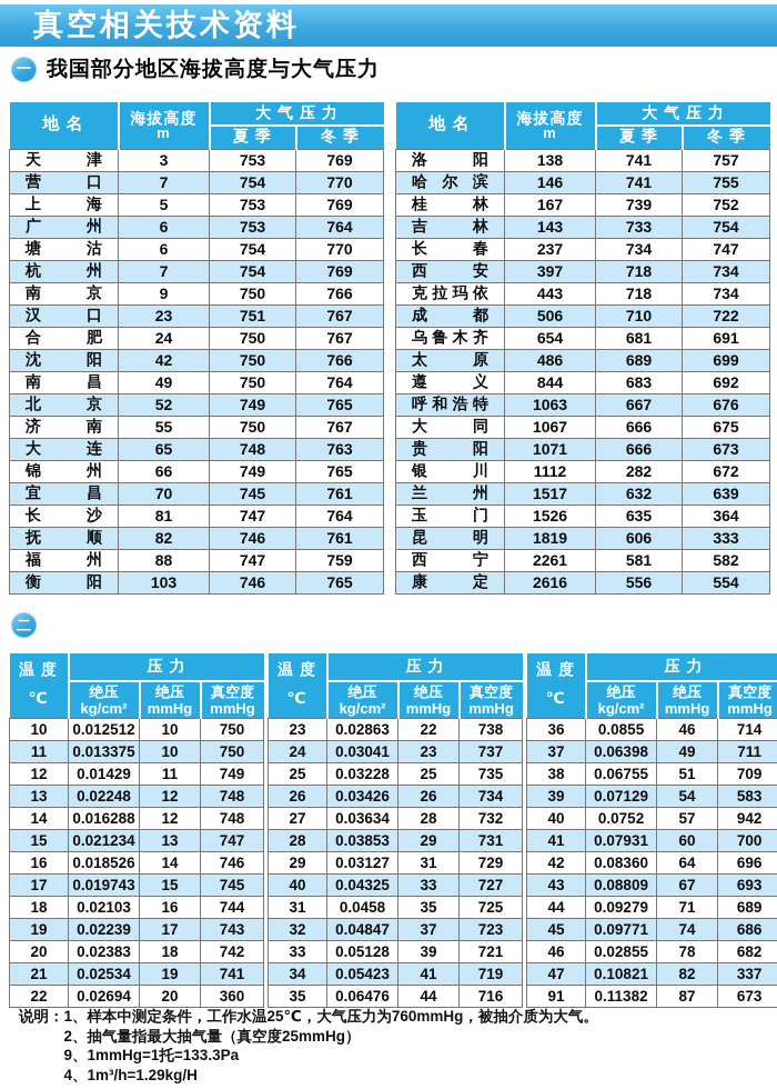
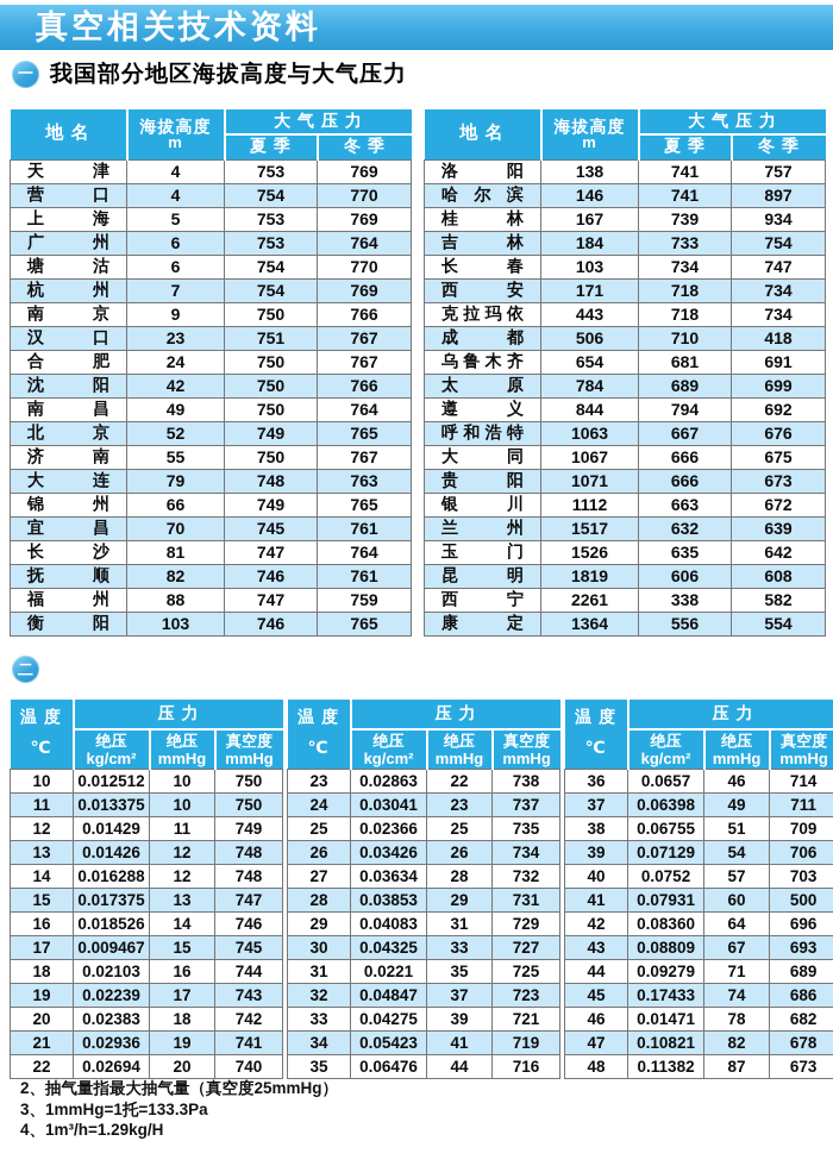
  真空相关技术资料
  一
  我国部分地区海拔高度与大气压力
  地 名	海拔高度 m	大 气 压 力
  夏 季	冬 季
- 天 津	3	753	769
+ 天 津	4	753	769
- 营 口	7	754	770
+ 营 口	4	754	770
  上 海	5	753	769
  广 州	6	753	764
  塘 沽	6	754	770
  杭 州	7	754	769
  南 京	9	750	766
  汉 口	23	751	767
  合 肥	24	750	767
  沈 阳	42	750	766
  南 昌	49	750	764
  北 京	52	749	765
  济 南	55	750	767
- 大 连	65	748	763
+ 大 连	79	748	763
  锦 州	66	749	765
  宜 昌	70	745	761
  长 沙	81	747	764
  抚 顺	82	746	761
  福 州	88	747	759
  衡 阳	103	746	765
  地 名	海拔高度 m	大 气 压 力
  夏 季	冬 季
  洛 阳	138	741	757
- 哈 尔 滨	146	741	755
+ 哈 尔 滨	146	741	897
- 桂 林	167	739	752
+ 桂 林	167	739	934
- 吉 林	143	733	754
+ 吉 林	184	733	754
- 长 春	237	734	747
+ 长 春	103	734	747
- 西 安	397	718	734
+ 西 安	171	718	734
  克 拉 玛 依	443	718	734
- 成 都	506	710	722
+ 成 都	506	710	418
  乌 鲁 木 齐	654	681	691
- 太 原	486	689	699
+ 太 原	784	689	699
- 遵 义	844	683	692
+ 遵 义	844	794	692
  呼 和 浩 特	1063	667	676
  大 同	1067	666	675
  贵 阳	1071	666	673
- 银 川	1112	282	672
+ 银 川	1112	663	672
  兰 州	1517	632	639
- 玉 门	1526	635	364
+ 玉 门	1526	635	642
- 昆 明	1819	606	333
+ 昆 明	1819	606	608
- 西 宁	2261	581	582
+ 西 宁	2261	338	582
- 康 定	2616	556	554
+ 康 定	1364	556	554
  二
  温 度 ℃	压 力
  绝压 kg/cm²	绝压 mmHg	真空度 mmHg
  10	0.012512	10	750
  11	0.013375	10	750
  12	0.01429	11	749
- 13	0.02248	12	748
+ 13	0.01426	12	748
  14	0.016288	12	748
- 15	0.021234	13	747
+ 15	0.017375	13	747
  16	0.018526	14	746
- 17	0.019743	15	745
+ 17	0.009467	15	745
  18	0.02103	16	744
  19	0.02239	17	743
  20	0.02383	18	742
- 21	0.02534	19	741
+ 21	0.02936	19	741
- 22	0.02694	20	360
+ 22	0.02694	20	740
  温 度 ℃	压 力
  绝压 kg/cm²	绝压 mmHg	真空度 mmHg
  23	0.02863	22	738
  24	0.03041	23	737
- 25	0.03228	25	735
+ 25	0.02366	25	735
  26	0.03426	26	734
  27	0.03634	28	732
  28	0.03853	29	731
- 29	0.03127	31	729
+ 29	0.04083	31	729
- 40	0.04325	33	727
+ 30	0.04325	33	727
- 31	0.0458	35	725
+ 31	0.0221	35	725
  32	0.04847	37	723
- 33	0.05128	39	721
+ 33	0.04275	39	721
  34	0.05423	41	719
  35	0.06476	44	716
  温 度 ℃	压 力
  绝压 kg/cm²	绝压 mmHg	真空度 mmHg
- 36	0.0855	46	714
+ 36	0.0657	46	714
  37	0.06398	49	711
  38	0.06755	51	709
- 39	0.07129	54	583
+ 39	0.07129	54	706
- 40	0.0752	57	942
+ 40	0.0752	57	703
- 41	0.07931	60	700
+ 41	0.07931	60	500
  42	0.08360	64	696
  43	0.08809	67	693
  44	0.09279	71	689
- 45	0.09771	74	686
+ 45	0.17433	74	686
- 46	0.02855	78	682
+ 46	0.01471	78	682
- 47	0.10821	82	337
+ 47	0.10821	82	678
- 91	0.11382	87	673
+ 48	0.11382	87	673
- 说明：
- 1、样本中测定条件，工作水温25℃，大气压力为760mmHg，被抽介质为大气。
  2、抽气量指最大抽气量（真空度25mmHg）
- 9、1mmHg=1托=133.3Pa
+ 3、1mmHg=1托=133.3Pa
  4、1m³/h=1.29kg/H
